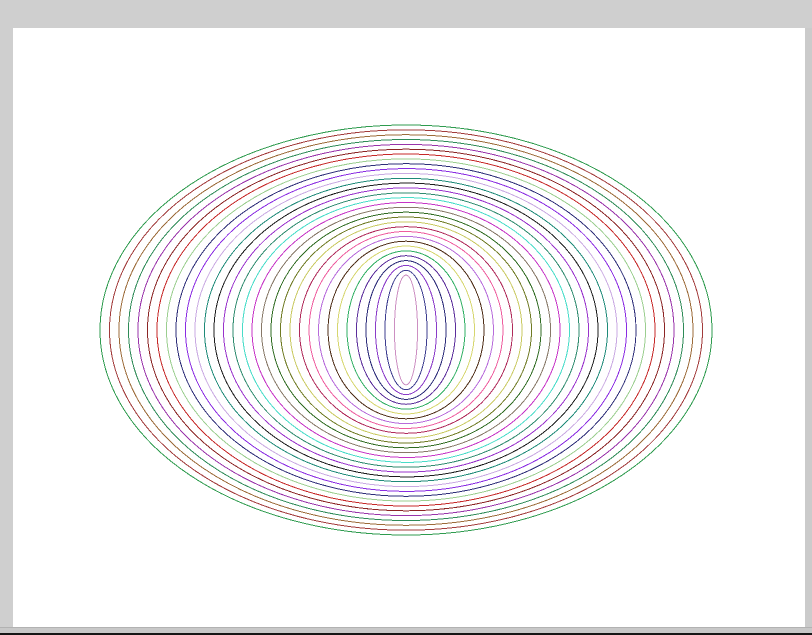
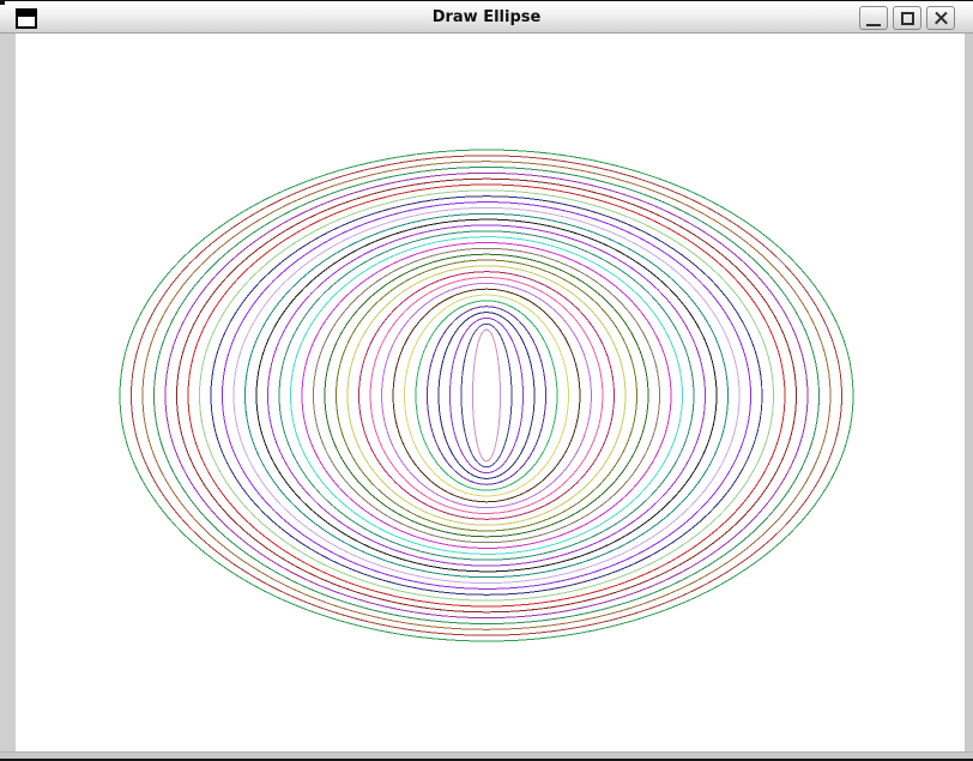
+ Draw Ellipse
